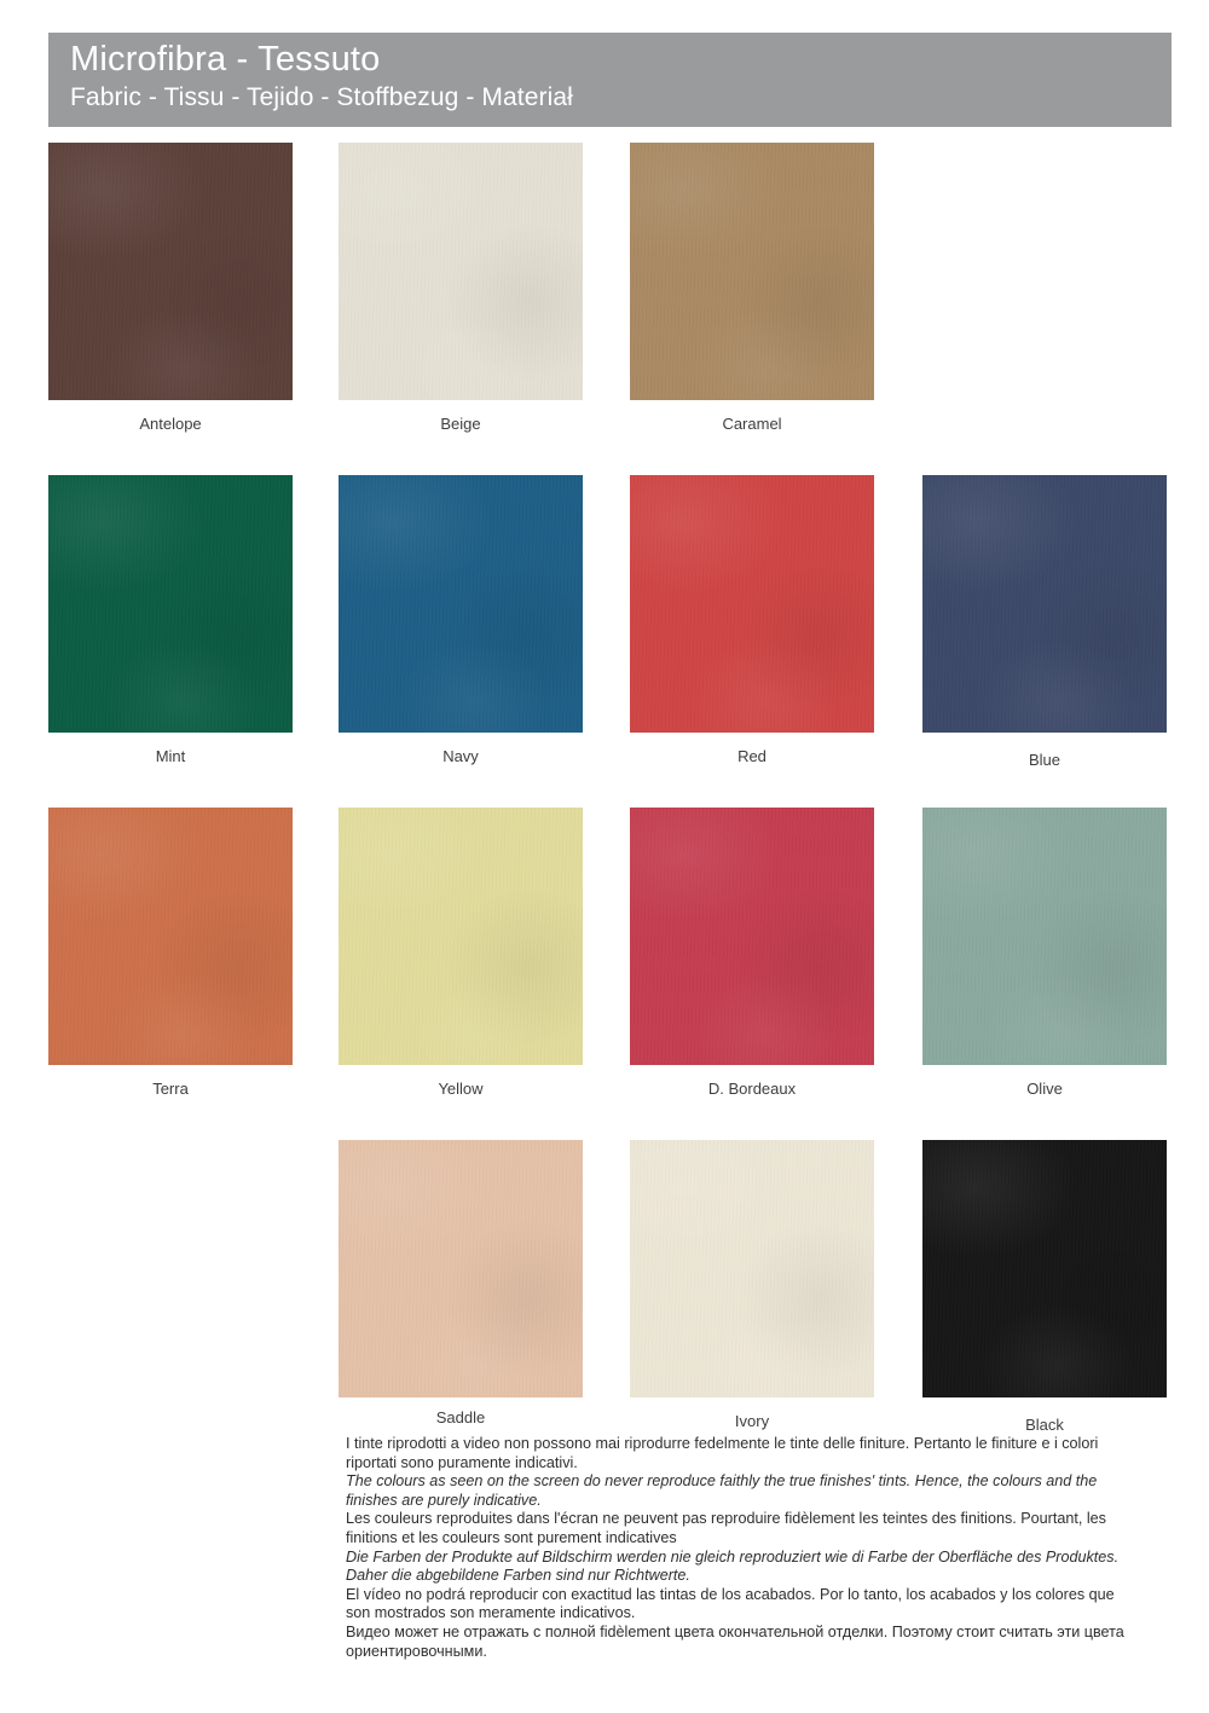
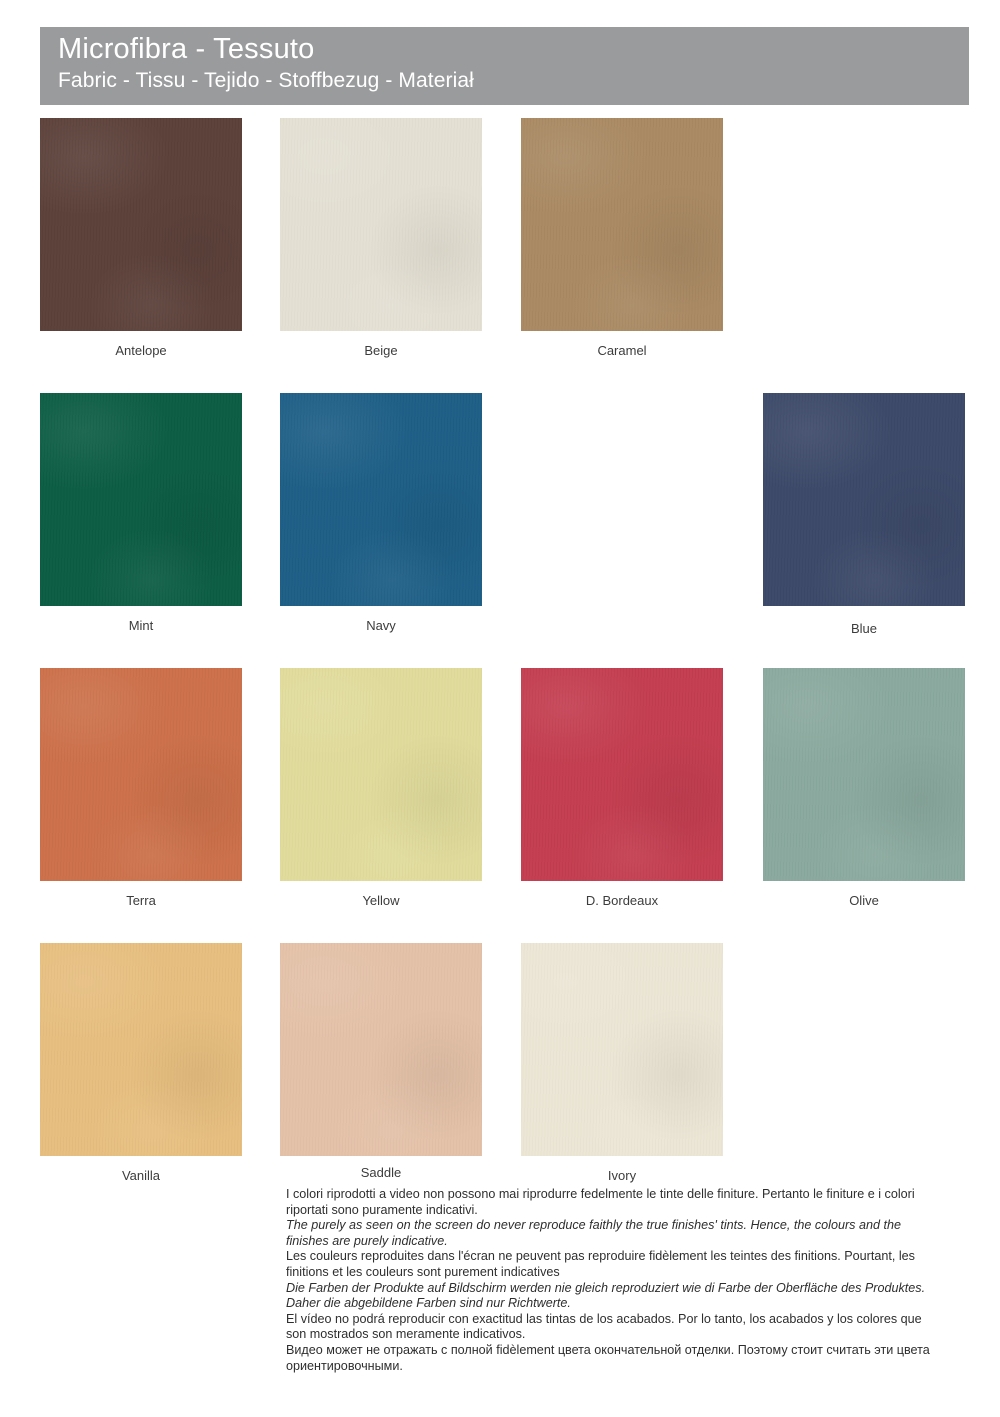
  Microfibra - Tessuto
  Fabric - Tissu - Tejido - Stoffbezug - Materiał
  Antelope
  Beige
  Caramel
  Mint
  Navy
- Red
  Blue
  Terra
  Yellow
  D. Bordeaux
  Olive
+ Vanilla
  Saddle
  Ivory
- Black
- I tinte riprodotti a video non possono mai riprodurre fedelmente le tinte delle finiture. Pertanto le finiture e i colori riportati sono puramente indicativi.
+ I colori riprodotti a video non possono mai riprodurre fedelmente le tinte delle finiture. Pertanto le finiture e i colori riportati sono puramente indicativi.
- The colours as seen on the screen do never reproduce faithly the true finishes' tints. Hence, the colours and the finishes are purely indicative.
+ The purely as seen on the screen do never reproduce faithly the true finishes' tints. Hence, the colours and the finishes are purely indicative.
  Les couleurs reproduites dans l'écran ne peuvent pas reproduire fidèlement les teintes des finitions. Pourtant, les finitions et les couleurs sont purement indicatives
  Die Farben der Produkte auf Bildschirm werden nie gleich reproduziert wie di Farbe der Oberfläche des Produktes. Daher die abgebildene Farben sind nur Richtwerte.
  El vídeo no podrá reproducir con exactitud las tintas de los acabados. Por lo tanto, los acabados y los colores que son mostrados son meramente indicativos.
  Видео может не отражать с полной fidèlement цвета окончательной отделки. Поэтому стоит считать эти цвета ориентировочными.
